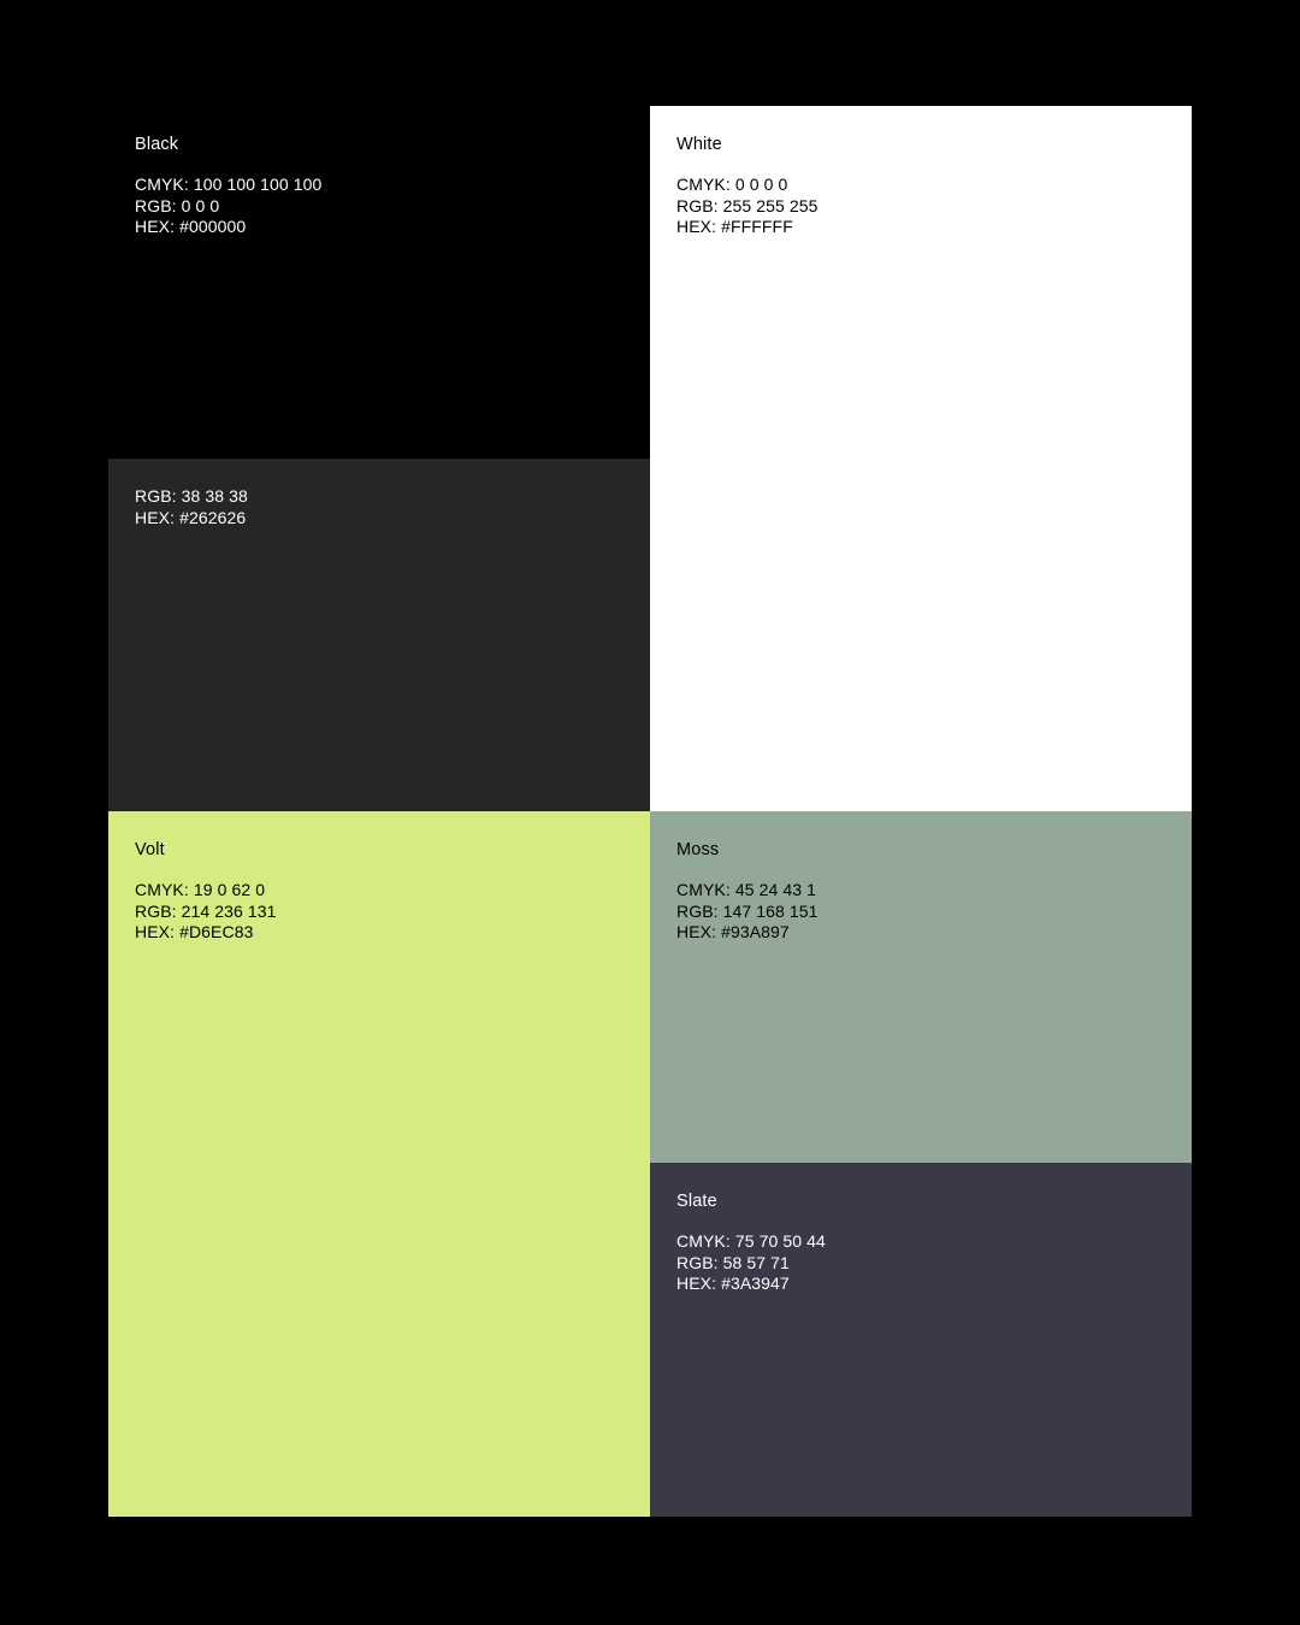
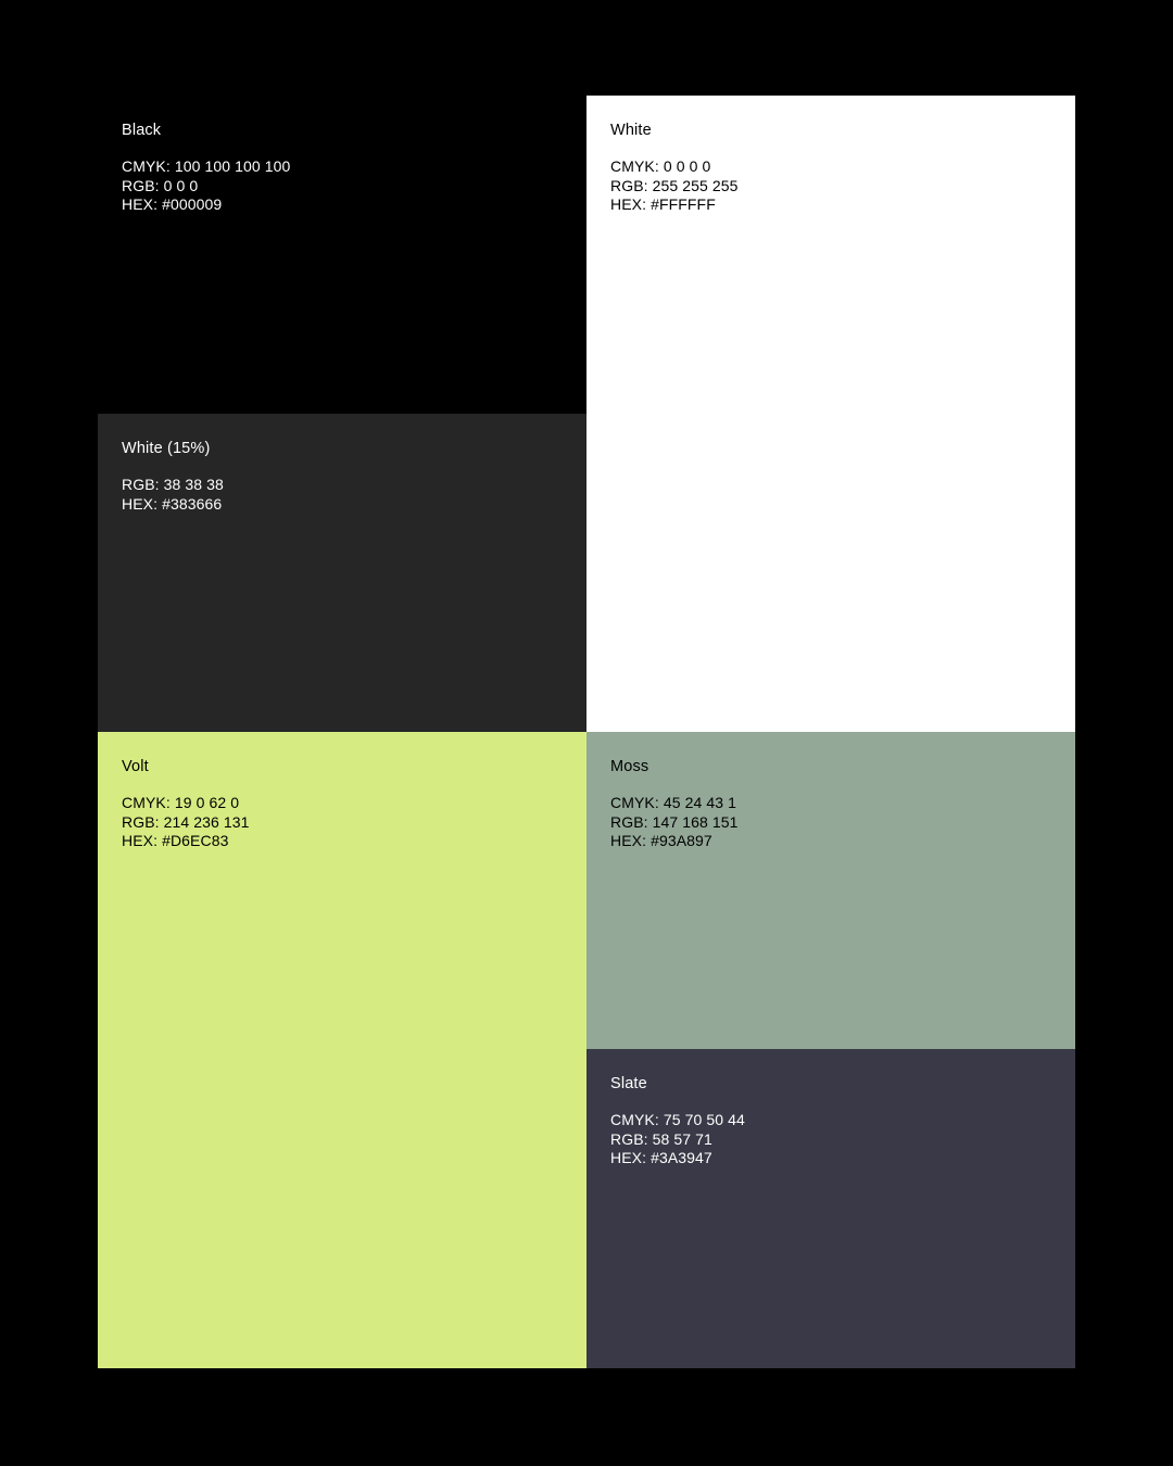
  Black
  CMYK: 100 100 100 100
  RGB: 0 0 0
- HEX: #000000
+ HEX: #000009
  White
  CMYK: 0 0 0 0
  RGB: 255 255 255
  HEX: #FFFFFF
+ White (15%)
  RGB: 38 38 38
- HEX: #262626
+ HEX: #383666
  Volt
  CMYK: 19 0 62 0
  RGB: 214 236 131
  HEX: #D6EC83
  Moss
  CMYK: 45 24 43 1
  RGB: 147 168 151
  HEX: #93A897
  Slate
  CMYK: 75 70 50 44
  RGB: 58 57 71
  HEX: #3A3947
